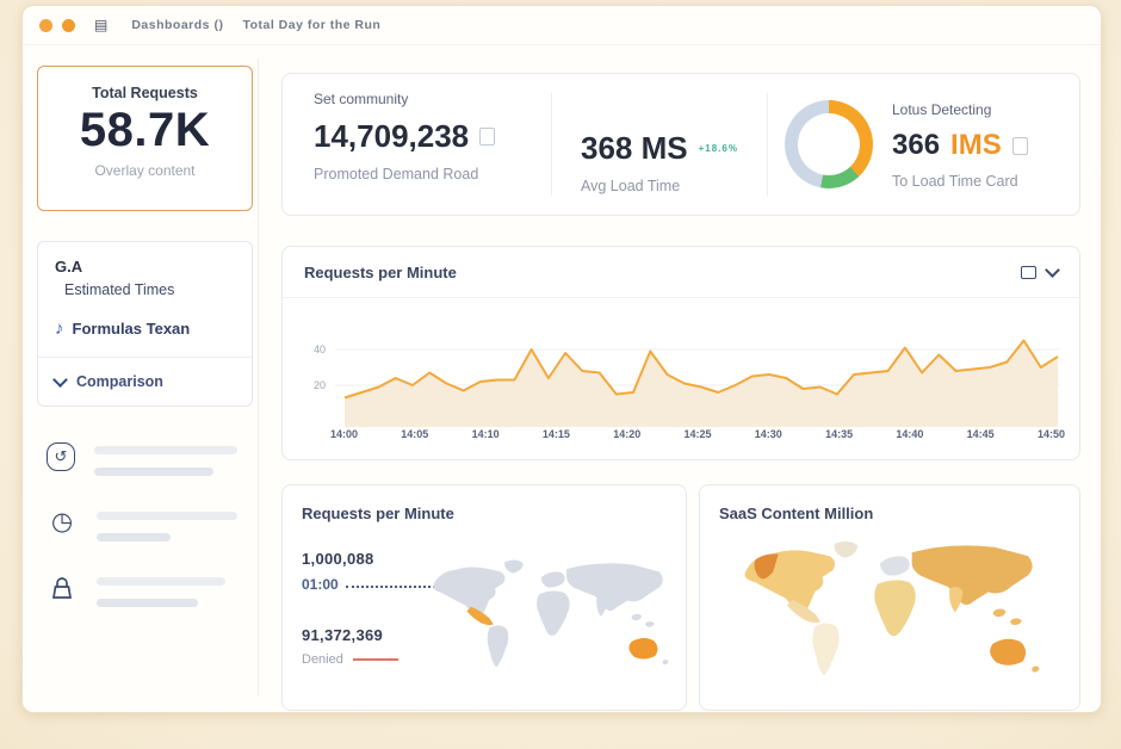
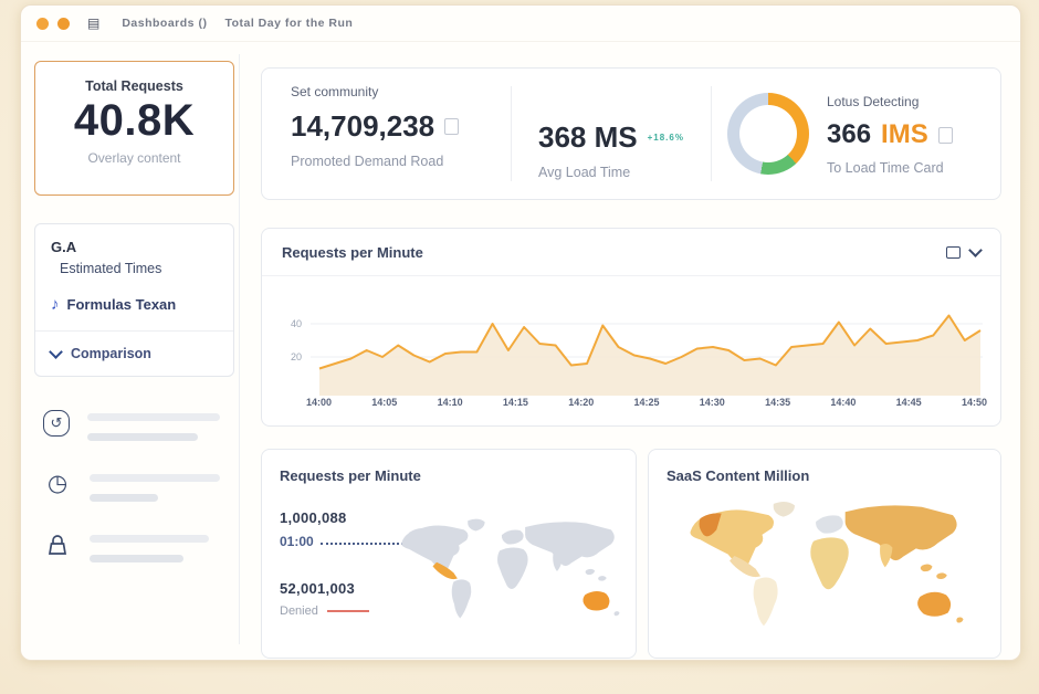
  ▤
  Dashboards ()
  Total Day for the Run
  Total Requests
- 58.7K
+ 40.8K
  Overlay content
  G.A
  Estimated Times
  ♪
  Formulas Texan
  Comparison
  ↺
  ◷
  Set community
  14,709,238
  Promoted Demand Road
  368 MS
  +18.6%
  Avg Load Time
  Lotus Detecting
  366
  IMS
  To Load Time Card
  Requests per Minute
  40
  20
  14:00
  14:05
  14:10
  14:15
  14:20
  14:25
  14:30
  14:35
  14:40
  14:45
  14:50
  Requests per Minute
  1,000,088
  01:00
- 91,372,369
+ 52,001,003
  Denied
  SaaS Content Million
